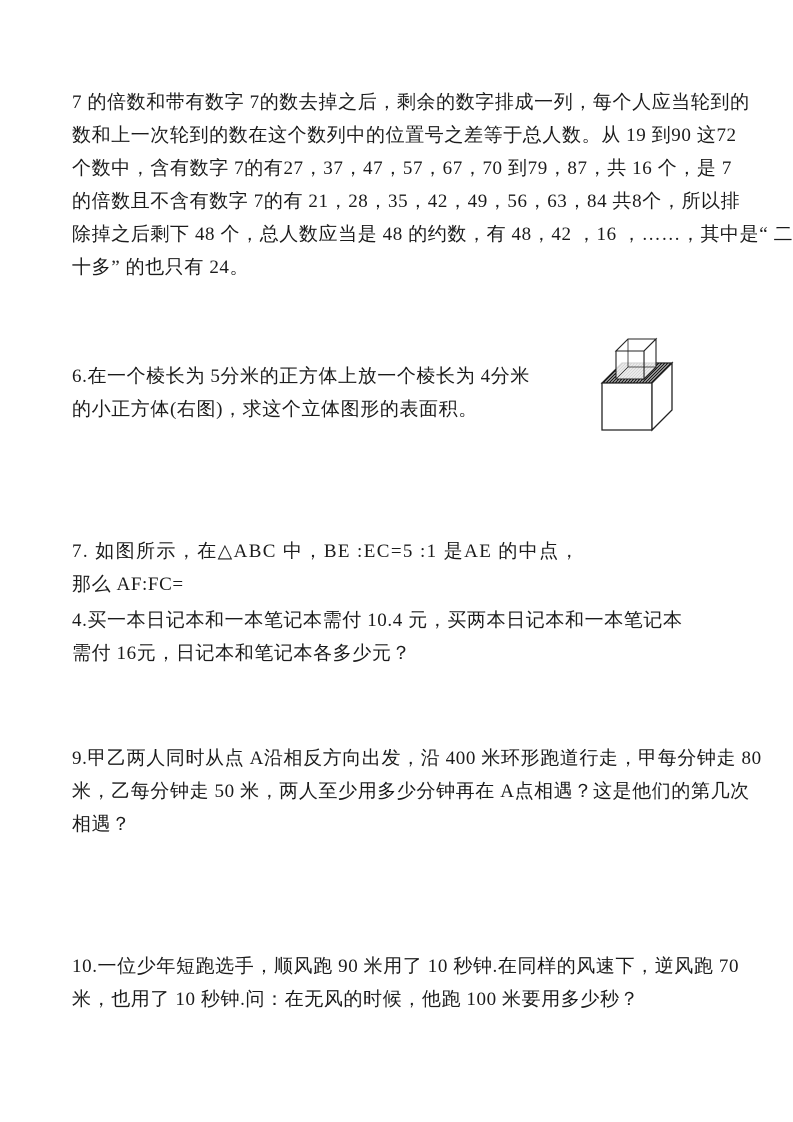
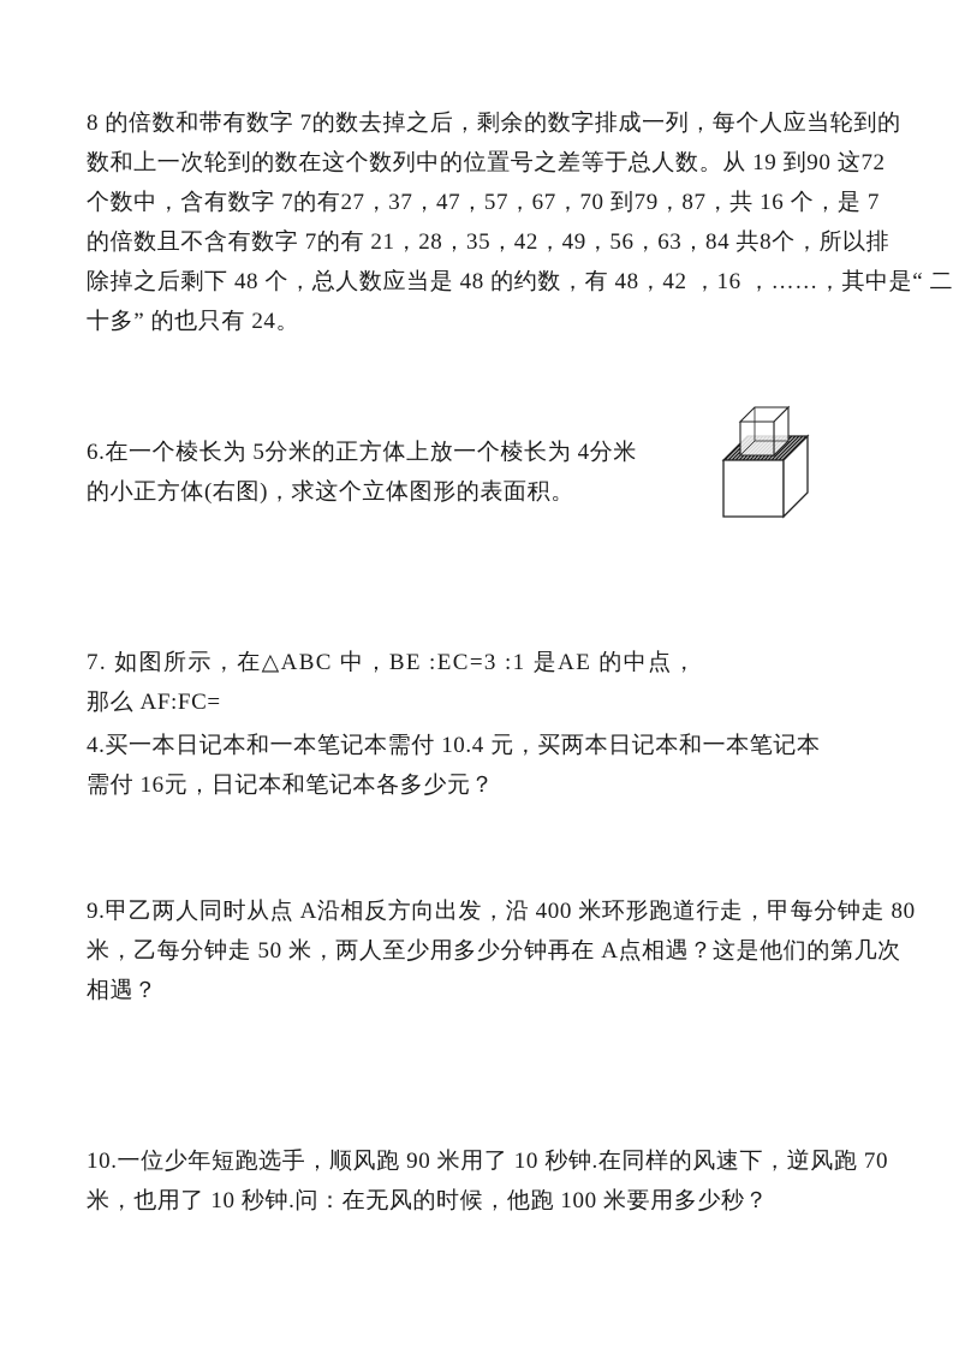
- 7 的倍数和带有数字 7的数去掉之后，剩余的数字排成一列，每个人应当轮到的
+ 8 的倍数和带有数字 7的数去掉之后，剩余的数字排成一列，每个人应当轮到的
  数和上一次轮到的数在这个数列中的位置号之差等于总人数。从 19 到90 这72
  个数中，含有数字 7的有27，37，47，57，67，70 到79，87，共 16 个，是 7
  的倍数且不含有数字 7的有 21，28，35，42，49，56，63，84 共8个，所以排
  除掉之后剩下 48 个，总人数应当是 48 的约数，有 48，42 ，16 ，……，其中是“ 二
  十多” 的也只有 24。
  6.在一个棱长为 5分米的正方体上放一个棱长为 4分米
  的小正方体(右图)，求这个立体图形的表面积。
- 7. 如图所示，在△ABC 中，BE :EC=5 :1 是AE 的中点，
+ 7. 如图所示，在△ABC 中，BE :EC=3 :1 是AE 的中点，
  那么 AF:FC=
  4.买一本日记本和一本笔记本需付 10.4 元，买两本日记本和一本笔记本
  需付 16元，日记本和笔记本各多少元？
  9.甲乙两人同时从点 A沿相反方向出发，沿 400 米环形跑道行走，甲每分钟走 80
  米，乙每分钟走 50 米，两人至少用多少分钟再在 A点相遇？这是他们的第几次
  相遇？
  10.一位少年短跑选手，顺风跑 90 米用了 10 秒钟.在同样的风速下，逆风跑 70
  米，也用了 10 秒钟.问：在无风的时候，他跑 100 米要用多少秒？
